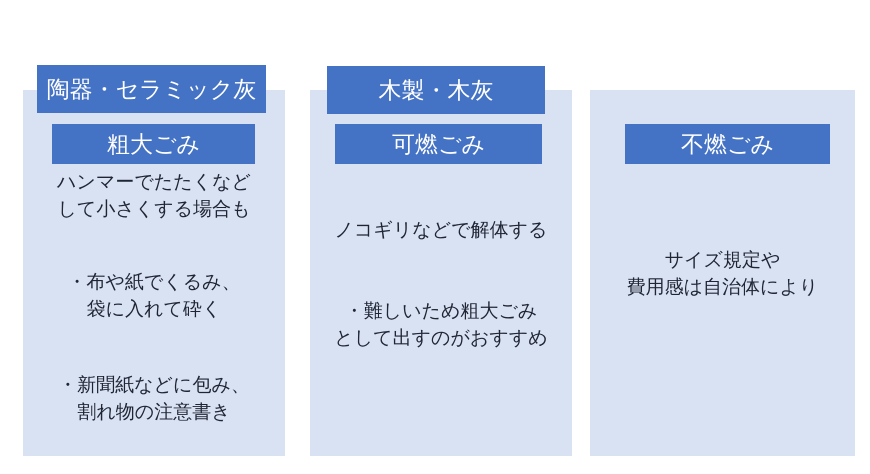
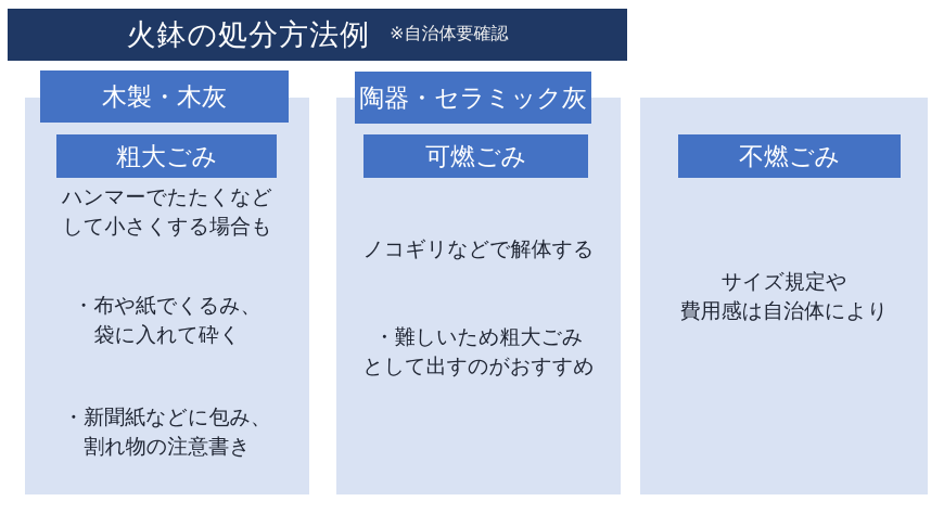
+ 火鉢の処分方法例
+ ※自治体要確認
- 陶器・セラミック灰
+ 木製・木灰
  粗大ごみ
  ハンマーでたたくなど
  して小さくする場合も
  ・布や紙でくるみ、
  袋に入れて砕く
  ・新聞紙などに包み、
  割れ物の注意書き
- 木製・木灰
+ 陶器・セラミック灰
  可燃ごみ
  ノコギリなどで解体する
  ・難しいため粗大ごみ
  として出すのがおすすめ
  不燃ごみ
  サイズ規定や
  費用感は自治体により
